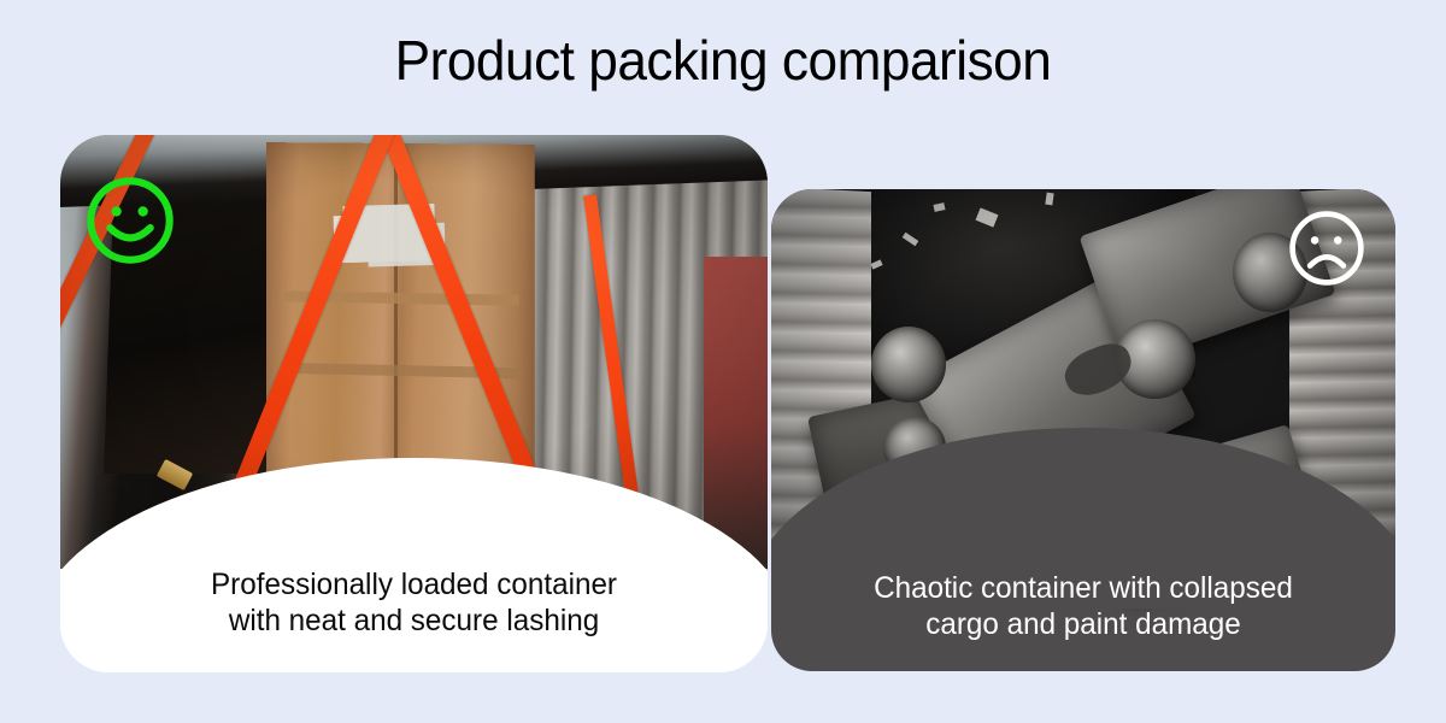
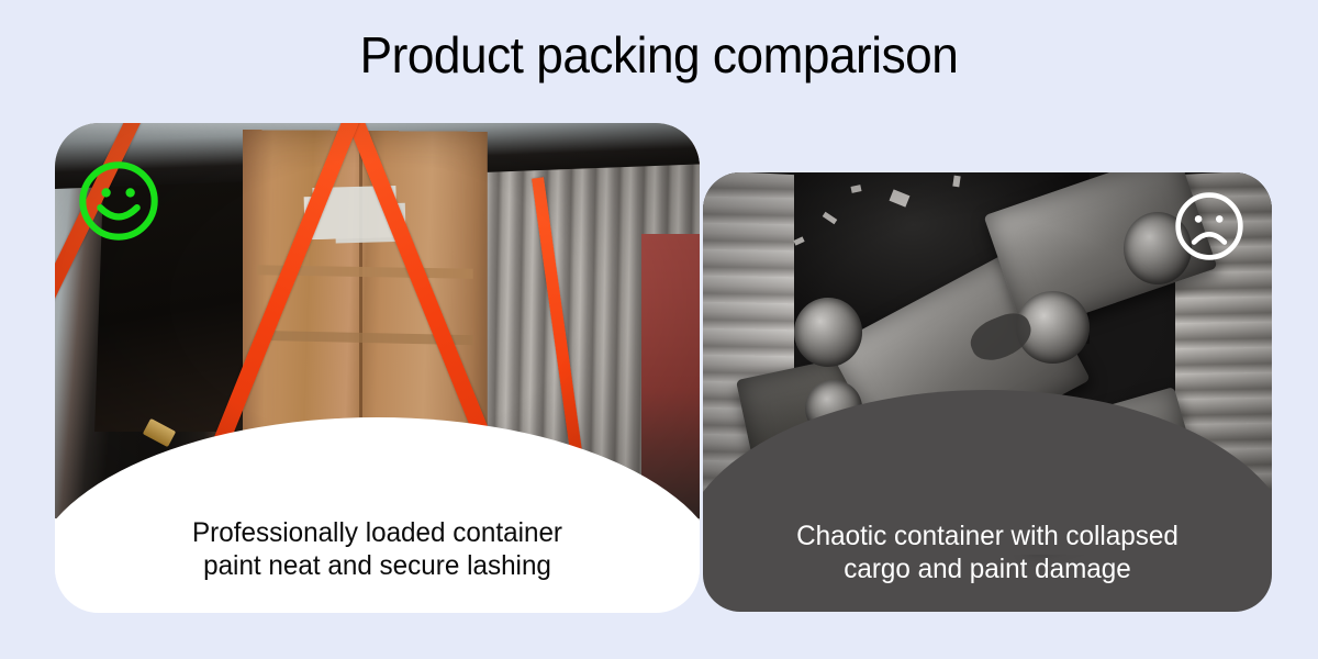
  Product packing comparison
  Chaotic container with collapsed
  cargo and paint damage
  Professionally loaded container
- with neat and secure lashing
+ paint neat and secure lashing
